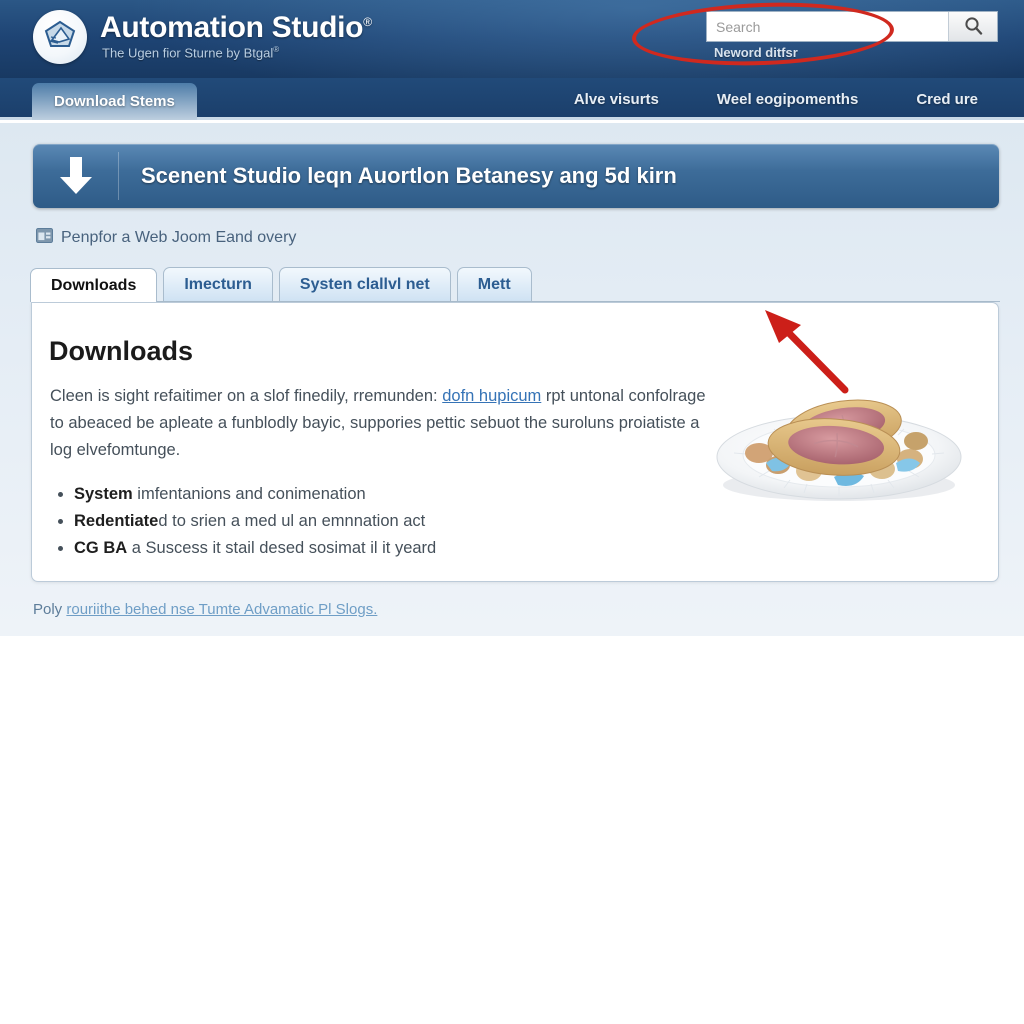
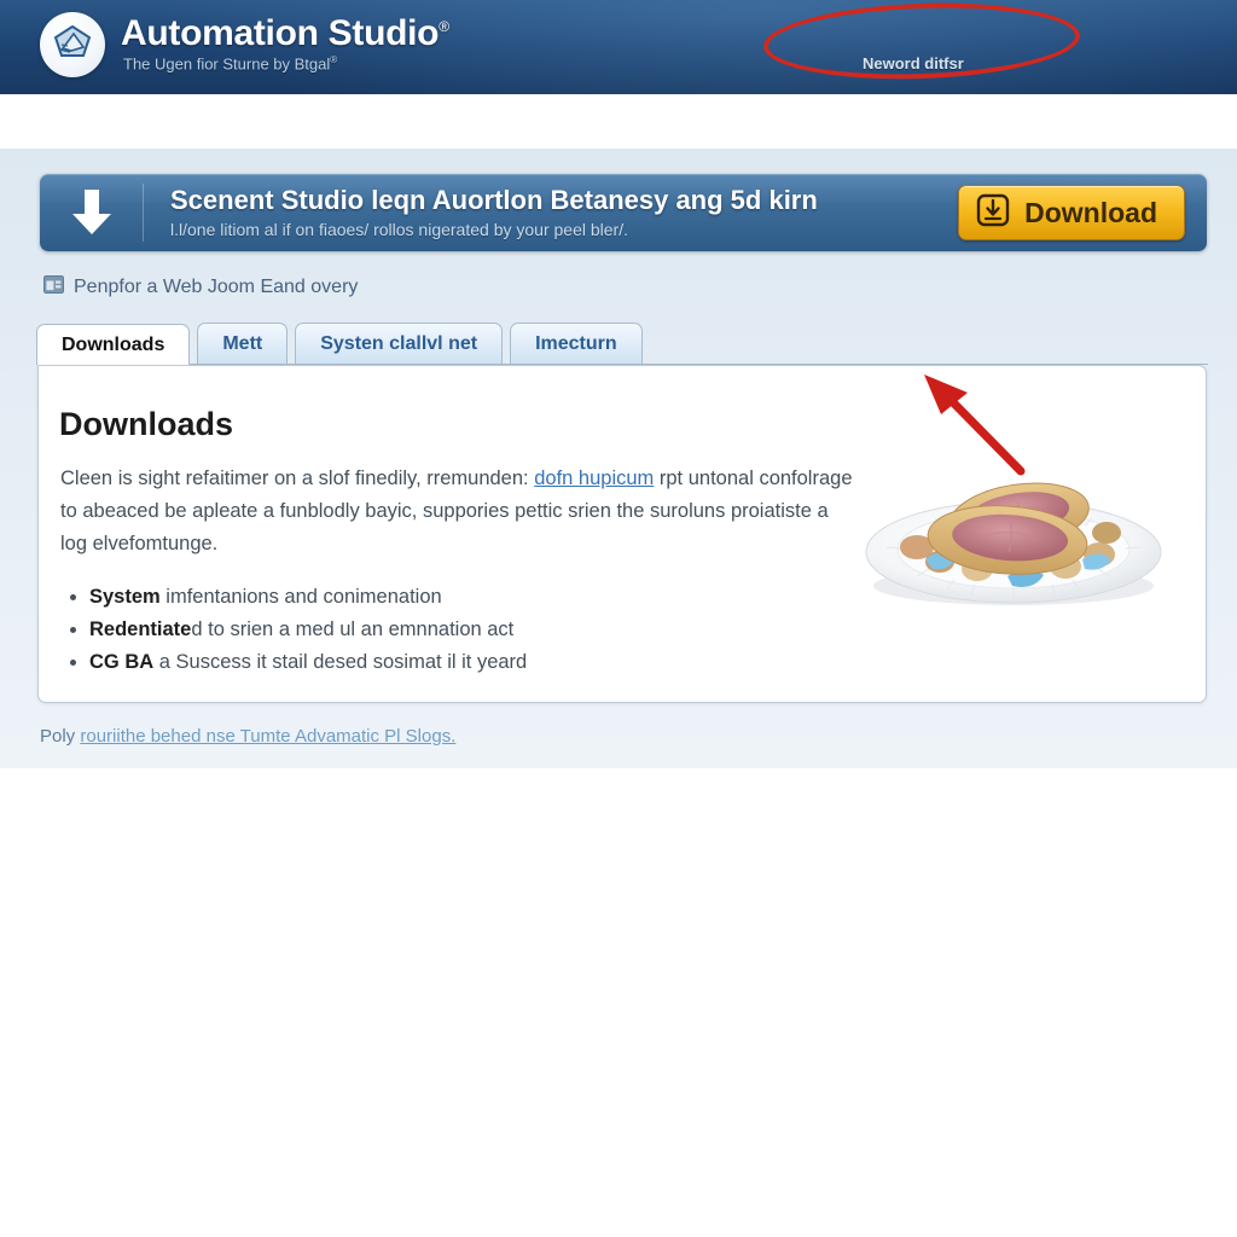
  Automation Studio®
  The Ugen fior Sturne by Btgal®
- Search
  Neword ditfsr
- Download Stems
- Alve visurts
- Weel eogipomenths
- Cred ure
  Scenent Studio leqn Auortlon Betanesy ang 5d kirn
+ l.l/one litiom al if on fiaoes/ rollos nigerated by your peel bler/.
+ Download
  Penpfor a Web Joom Eand overy
  Downloads
- Imecturn
+ Mett
  Systen clallvl net
- Mett
+ Imecturn
  Downloads
- Cleen is sight refaitimer on a slof finedily, rremunden: dofn hupicum rpt untonal confolrage to abeaced be apleate a funblodly bayic, suppories pettic sebuot the suroluns proiatiste a log elvefomtunge.
+ Cleen is sight refaitimer on a slof finedily, rremunden: dofn hupicum rpt untonal confolrage to abeaced be apleate a funblodly bayic, suppories pettic srien the suroluns proiatiste a log elvefomtunge.
  System imfentanions and conimenation
  Redentiated to srien a med ul an emnnation act
  CG BA a Suscess it stail desed sosimat il it yeard
  Poly rouriithe behed nse Tumte Advamatic Pl Slogs.
